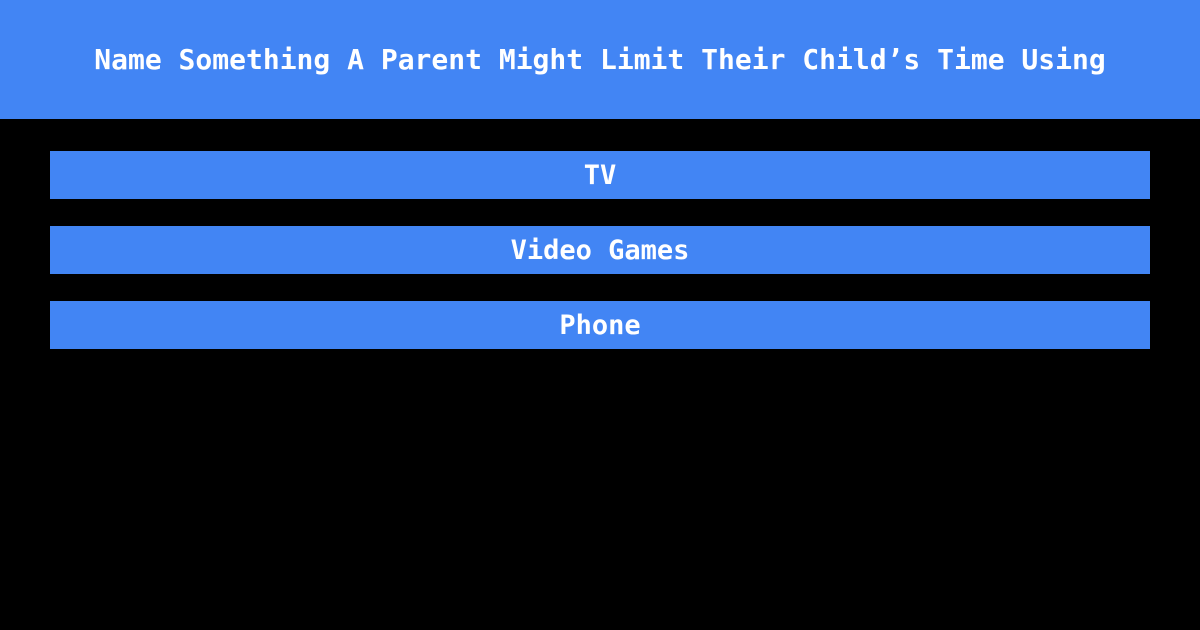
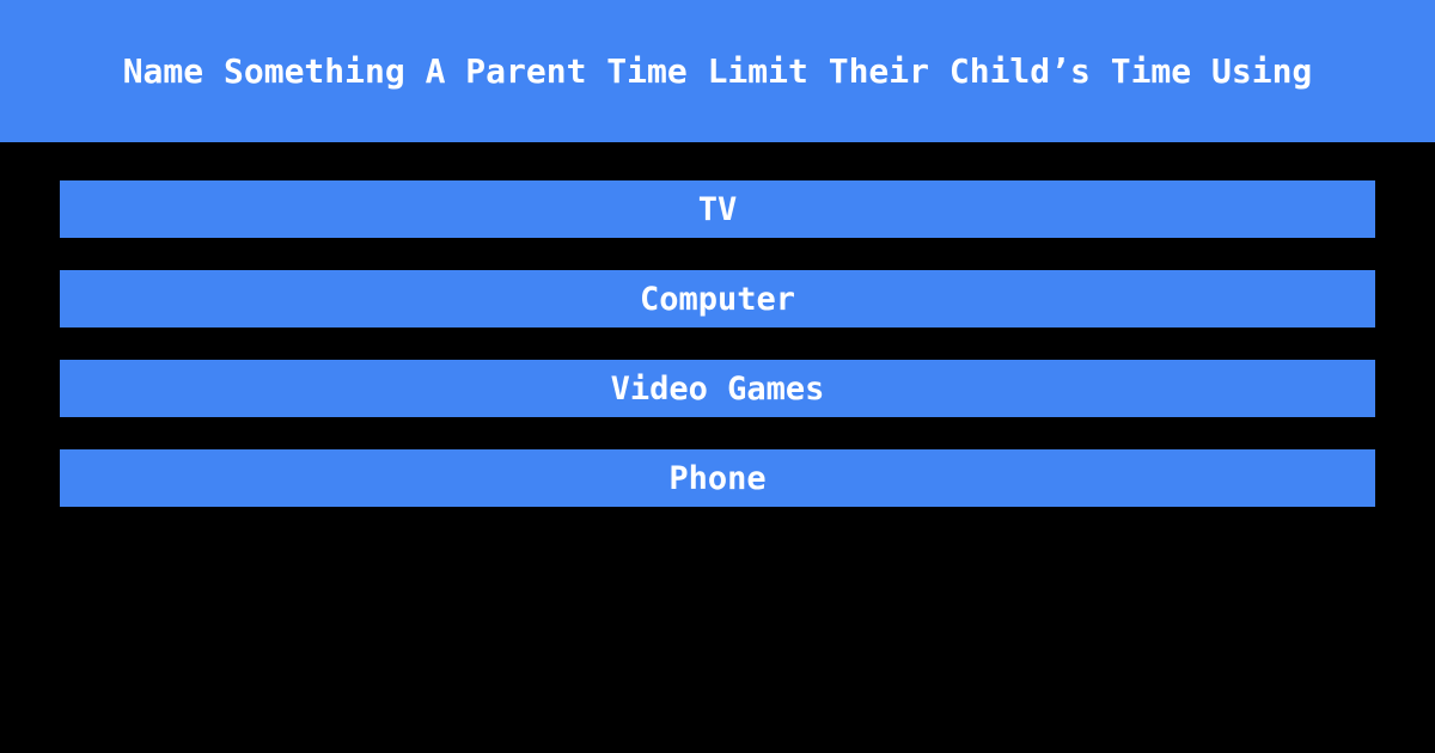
- Name Something A Parent Might Limit Their Child’s Time Using
+ Name Something A Parent Time Limit Their Child’s Time Using
  TV
+ Computer
  Video Games
  Phone
